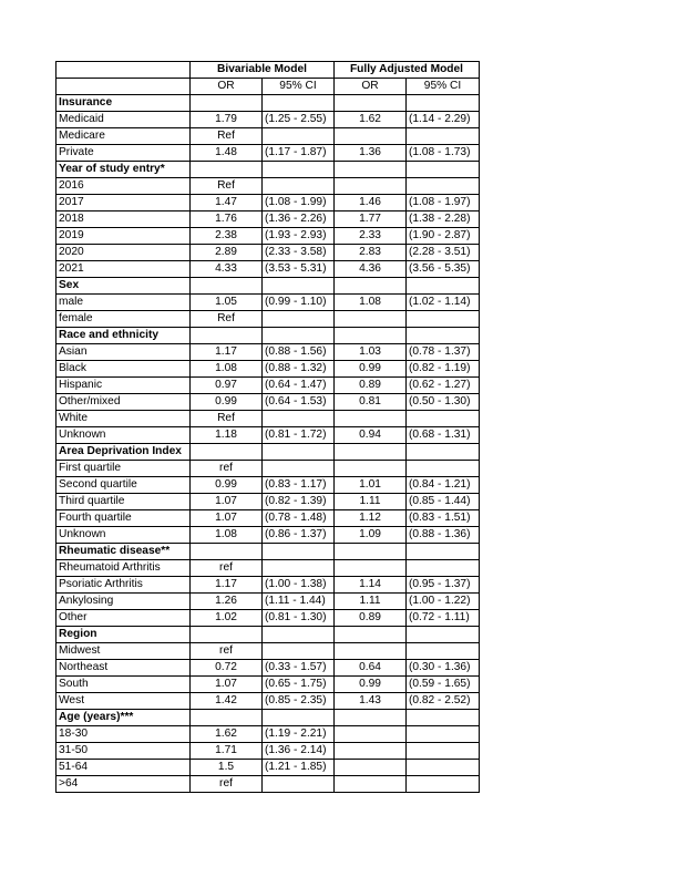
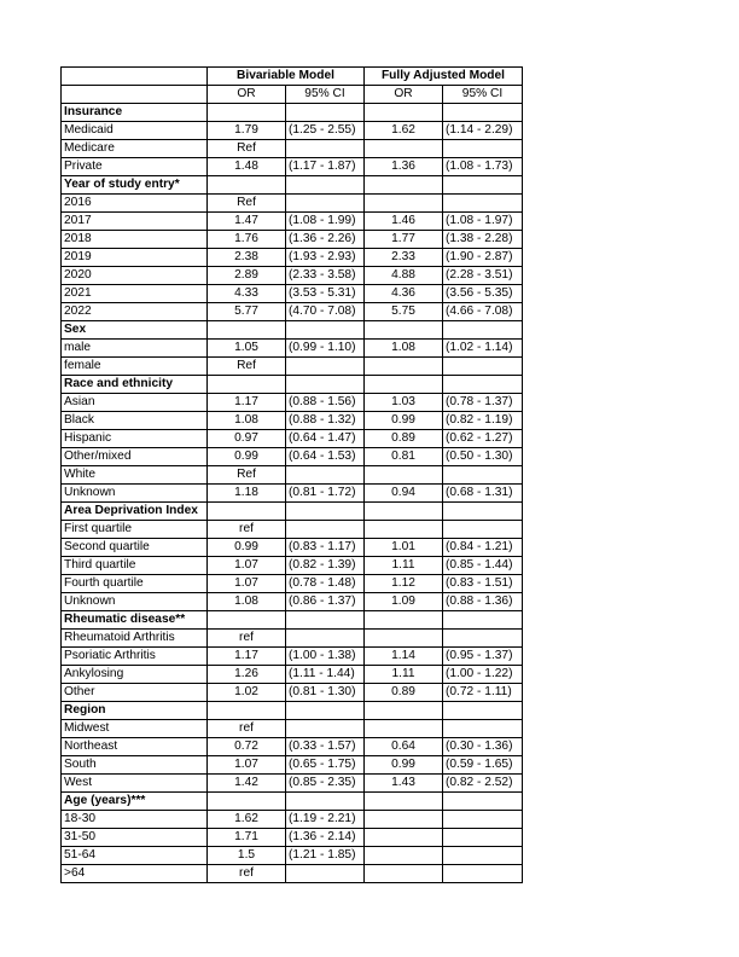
  	Bivariable Model	Fully Adjusted Model
  	OR	95% CI	OR	95% CI
  Insurance
  Medicaid	1.79	(1.25 - 2.55)	1.62	(1.14 - 2.29)
  Medicare	Ref
  Private	1.48	(1.17 - 1.87)	1.36	(1.08 - 1.73)
  Year of study entry*
  2016	Ref
  2017	1.47	(1.08 - 1.99)	1.46	(1.08 - 1.97)
  2018	1.76	(1.36 - 2.26)	1.77	(1.38 - 2.28)
  2019	2.38	(1.93 - 2.93)	2.33	(1.90 - 2.87)
- 2020	2.89	(2.33 - 3.58)	2.83	(2.28 - 3.51)
+ 2020	2.89	(2.33 - 3.58)	4.88	(2.28 - 3.51)
  2021	4.33	(3.53 - 5.31)	4.36	(3.56 - 5.35)
+ 2022	5.77	(4.70 - 7.08)	5.75	(4.66 - 7.08)
  Sex
  male	1.05	(0.99 - 1.10)	1.08	(1.02 - 1.14)
  female	Ref
  Race and ethnicity
  Asian	1.17	(0.88 - 1.56)	1.03	(0.78 - 1.37)
  Black	1.08	(0.88 - 1.32)	0.99	(0.82 - 1.19)
  Hispanic	0.97	(0.64 - 1.47)	0.89	(0.62 - 1.27)
  Other/mixed	0.99	(0.64 - 1.53)	0.81	(0.50 - 1.30)
  White	Ref
  Unknown	1.18	(0.81 - 1.72)	0.94	(0.68 - 1.31)
  Area Deprivation Index
  First quartile	ref
  Second quartile	0.99	(0.83 - 1.17)	1.01	(0.84 - 1.21)
  Third quartile	1.07	(0.82 - 1.39)	1.11	(0.85 - 1.44)
  Fourth quartile	1.07	(0.78 - 1.48)	1.12	(0.83 - 1.51)
  Unknown	1.08	(0.86 - 1.37)	1.09	(0.88 - 1.36)
  Rheumatic disease**
  Rheumatoid Arthritis	ref
  Psoriatic Arthritis	1.17	(1.00 - 1.38)	1.14	(0.95 - 1.37)
  Ankylosing	1.26	(1.11 - 1.44)	1.11	(1.00 - 1.22)
  Other	1.02	(0.81 - 1.30)	0.89	(0.72 - 1.11)
  Region
  Midwest	ref
  Northeast	0.72	(0.33 - 1.57)	0.64	(0.30 - 1.36)
  South	1.07	(0.65 - 1.75)	0.99	(0.59 - 1.65)
  West	1.42	(0.85 - 2.35)	1.43	(0.82 - 2.52)
  Age (years)***
  18-30	1.62	(1.19 - 2.21)
  31-50	1.71	(1.36 - 2.14)
  51-64	1.5	(1.21 - 1.85)
  >64	ref
